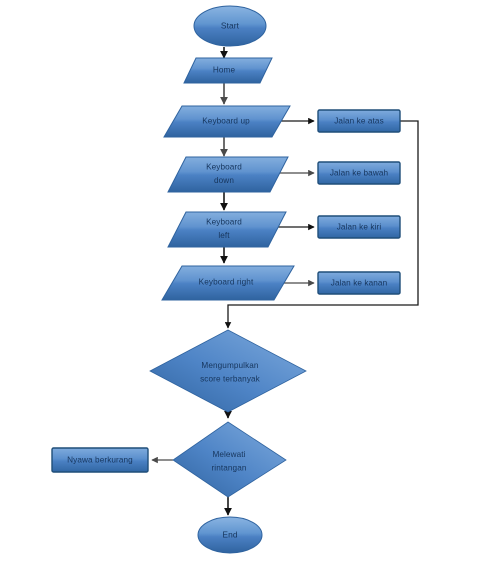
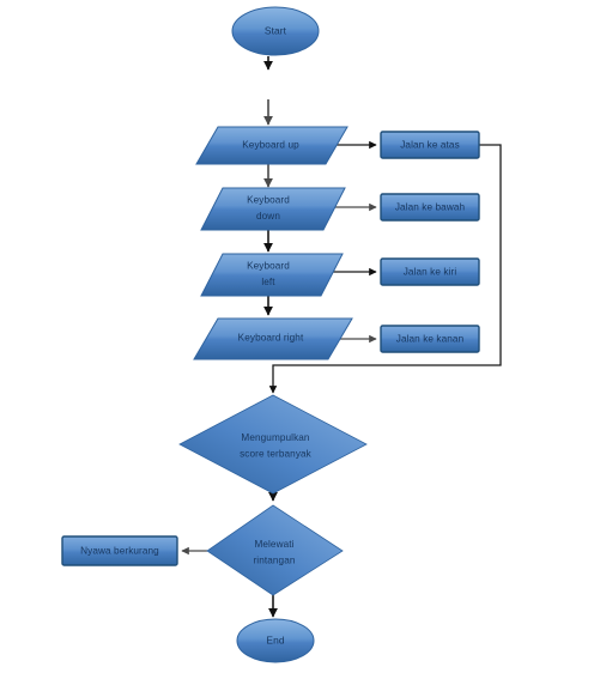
  Start
- Home
  Keyboard up
  Keyboard
  down
  Keyboard
  left
  Keyboard right
  Jalan ke atas
  Jalan ke bawah
  Jalan ke kiri
  Jalan ke kanan
  Mengumpulkan
  score terbanyak
  Melewati
  rintangan
  Nyawa berkurang
  End
